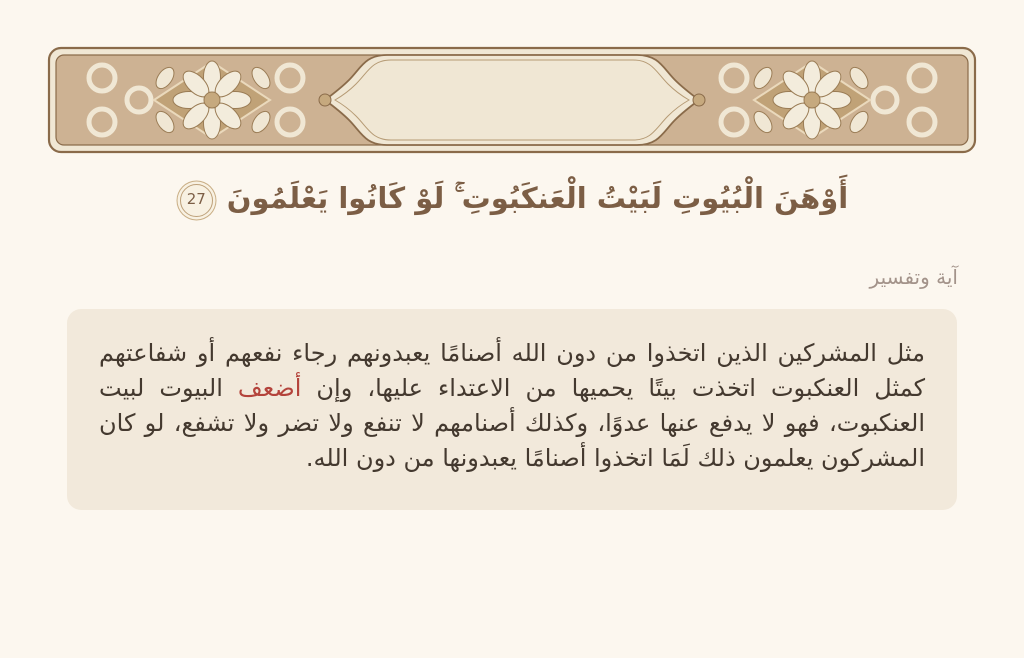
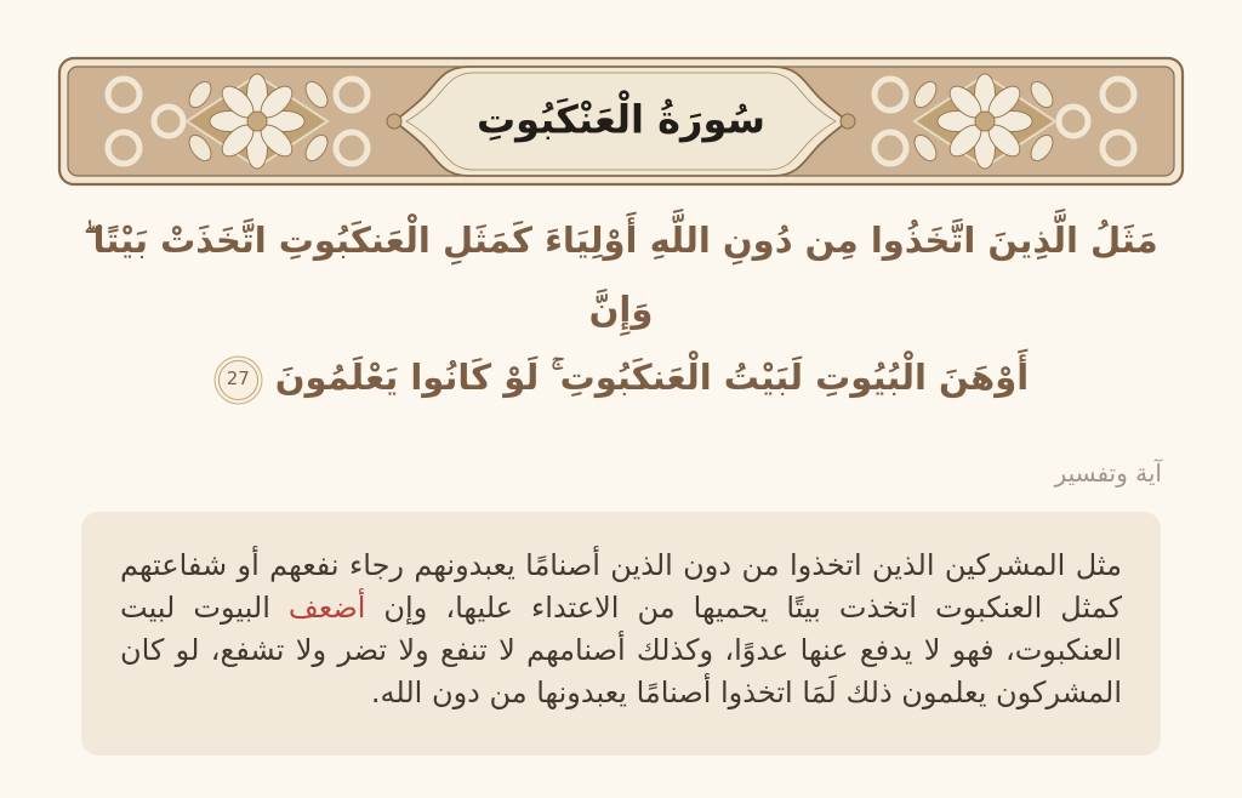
+ سُورَةُ الْعَنْكَبُوتِ
+ مَثَلُ الَّذِينَ اتَّخَذُوا مِن دُونِ اللَّهِ أَوْلِيَاءَ كَمَثَلِ الْعَنكَبُوتِ اتَّخَذَتْ بَيْتًا ۖ وَإِنَّ
  أَوْهَنَ الْبُيُوتِ لَبَيْتُ الْعَنكَبُوتِ ۚ لَوْ كَانُوا يَعْلَمُونَ
  27
  آية وتفسير
- مثل المشركين الذين اتخذوا من دون الله أصنامًا يعبدونهم رجاء نفعهم أو شفاعتهم كمثل العنكبوت اتخذت بيتًا يحميها من الاعتداء عليها، وإن أضعف البيوت لبيت العنكبوت، فهو لا يدفع عنها عدوًا، وكذلك أصنامهم لا تنفع ولا تضر ولا تشفع، لو كان المشركون يعلمون ذلك لَمَا اتخذوا أصنامًا يعبدونها من دون الله.
+ مثل المشركين الذين اتخذوا من دون الذين أصنامًا يعبدونهم رجاء نفعهم أو شفاعتهم كمثل العنكبوت اتخذت بيتًا يحميها من الاعتداء عليها، وإن أضعف البيوت لبيت العنكبوت، فهو لا يدفع عنها عدوًا، وكذلك أصنامهم لا تنفع ولا تضر ولا تشفع، لو كان المشركون يعلمون ذلك لَمَا اتخذوا أصنامًا يعبدونها من دون الله.
